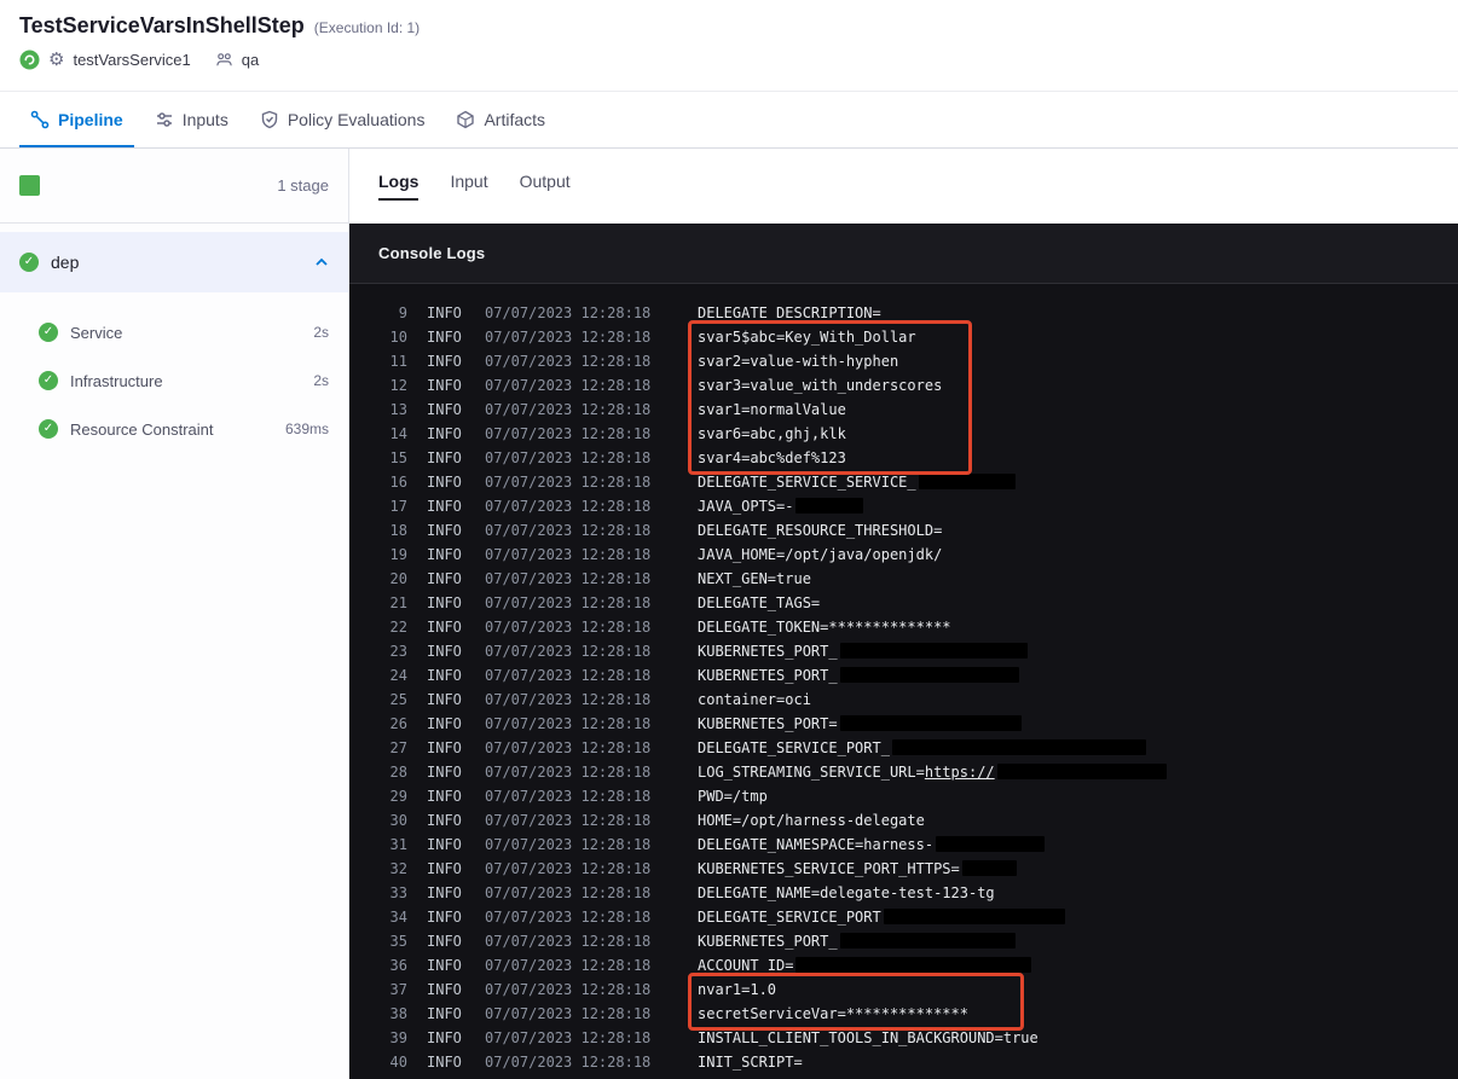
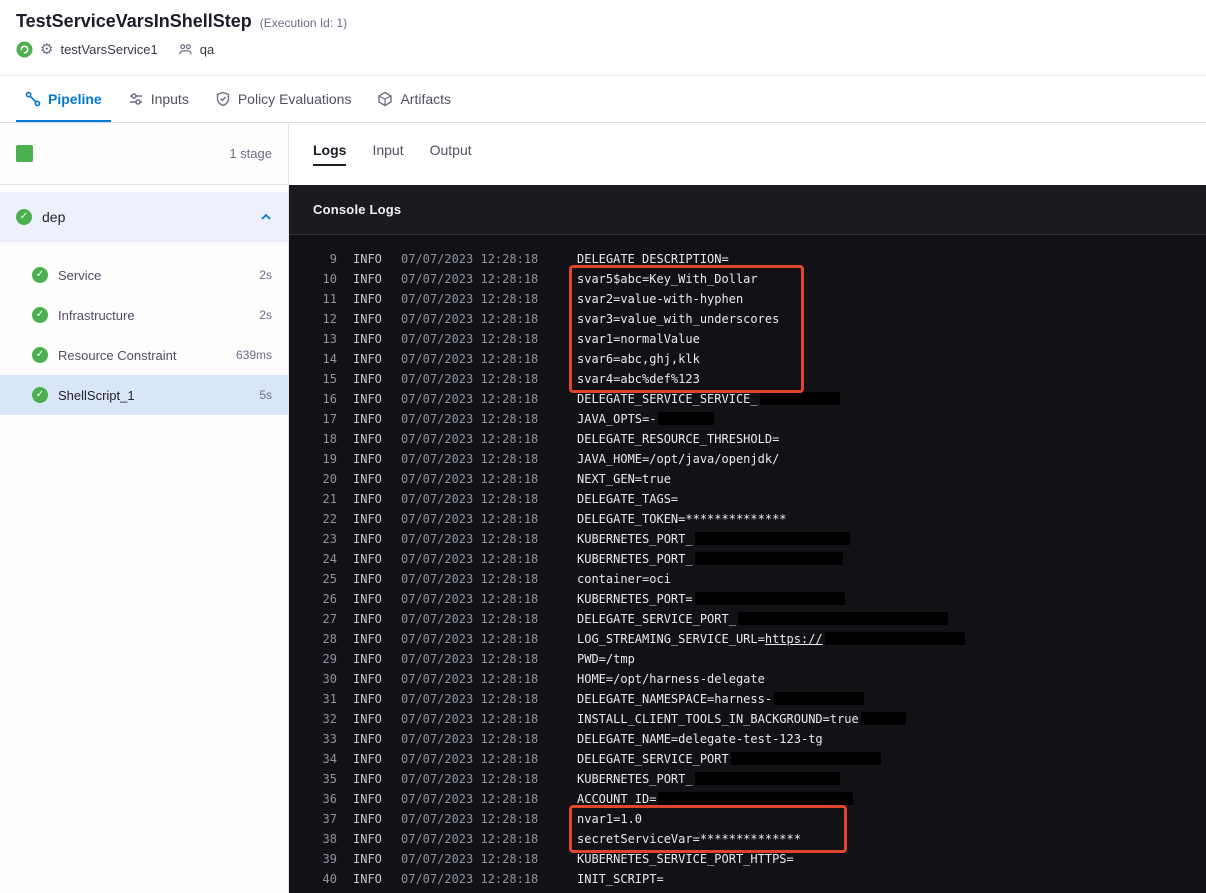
  TestServiceVarsInShellStep
  (Execution Id: 1)
  ⚙
  testVarsService1
  qa
  Pipeline
  Inputs
  Policy Evaluations
  Artifacts
  1 stage
  dep
  Service
  2s
  Infrastructure
  2s
  Resource Constraint
  639ms
+ ShellScript_1
+ 5s
  Logs
  Input
  Output
  Console Logs
  9
  INFO
  07/07/2023 12:28:18
  DELEGATE_DESCRIPTION=
  10
  INFO
  07/07/2023 12:28:18
  svar5$abc=Key_With_Dollar
  11
  INFO
  07/07/2023 12:28:18
  svar2=value-with-hyphen
  12
  INFO
  07/07/2023 12:28:18
  svar3=value_with_underscores
  13
  INFO
  07/07/2023 12:28:18
  svar1=normalValue
  14
  INFO
  07/07/2023 12:28:18
  svar6=abc,ghj,klk
  15
  INFO
  07/07/2023 12:28:18
  svar4=abc%def%123
  16
  INFO
  07/07/2023 12:28:18
  DELEGATE_SERVICE_SERVICE_
  17
  INFO
  07/07/2023 12:28:18
  JAVA_OPTS=-
  18
  INFO
  07/07/2023 12:28:18
  DELEGATE_RESOURCE_THRESHOLD=
  19
  INFO
  07/07/2023 12:28:18
  JAVA_HOME=/opt/java/openjdk/
  20
  INFO
  07/07/2023 12:28:18
  NEXT_GEN=true
  21
  INFO
  07/07/2023 12:28:18
  DELEGATE_TAGS=
  22
  INFO
  07/07/2023 12:28:18
  DELEGATE_TOKEN=**************
  23
  INFO
  07/07/2023 12:28:18
  KUBERNETES_PORT_
  24
  INFO
  07/07/2023 12:28:18
  KUBERNETES_PORT_
  25
  INFO
  07/07/2023 12:28:18
  container=oci
  26
  INFO
  07/07/2023 12:28:18
  KUBERNETES_PORT=
  27
  INFO
  07/07/2023 12:28:18
  DELEGATE_SERVICE_PORT_
  28
  INFO
  07/07/2023 12:28:18
  LOG_STREAMING_SERVICE_URL=https://
  29
  INFO
  07/07/2023 12:28:18
  PWD=/tmp
  30
  INFO
  07/07/2023 12:28:18
  HOME=/opt/harness-delegate
  31
  INFO
  07/07/2023 12:28:18
  DELEGATE_NAMESPACE=harness-
  32
  INFO
  07/07/2023 12:28:18
- KUBERNETES_SERVICE_PORT_HTTPS=
+ INSTALL_CLIENT_TOOLS_IN_BACKGROUND=true
  33
  INFO
  07/07/2023 12:28:18
  DELEGATE_NAME=delegate-test-123-tg
  34
  INFO
  07/07/2023 12:28:18
  DELEGATE_SERVICE_PORT
  35
  INFO
  07/07/2023 12:28:18
  KUBERNETES_PORT_
  36
  INFO
  07/07/2023 12:28:18
  ACCOUNT_ID=
  37
  INFO
  07/07/2023 12:28:18
  nvar1=1.0
  38
  INFO
  07/07/2023 12:28:18
  secretServiceVar=**************
  39
  INFO
  07/07/2023 12:28:18
- INSTALL_CLIENT_TOOLS_IN_BACKGROUND=true
+ KUBERNETES_SERVICE_PORT_HTTPS=
  40
  INFO
  07/07/2023 12:28:18
  INIT_SCRIPT=
